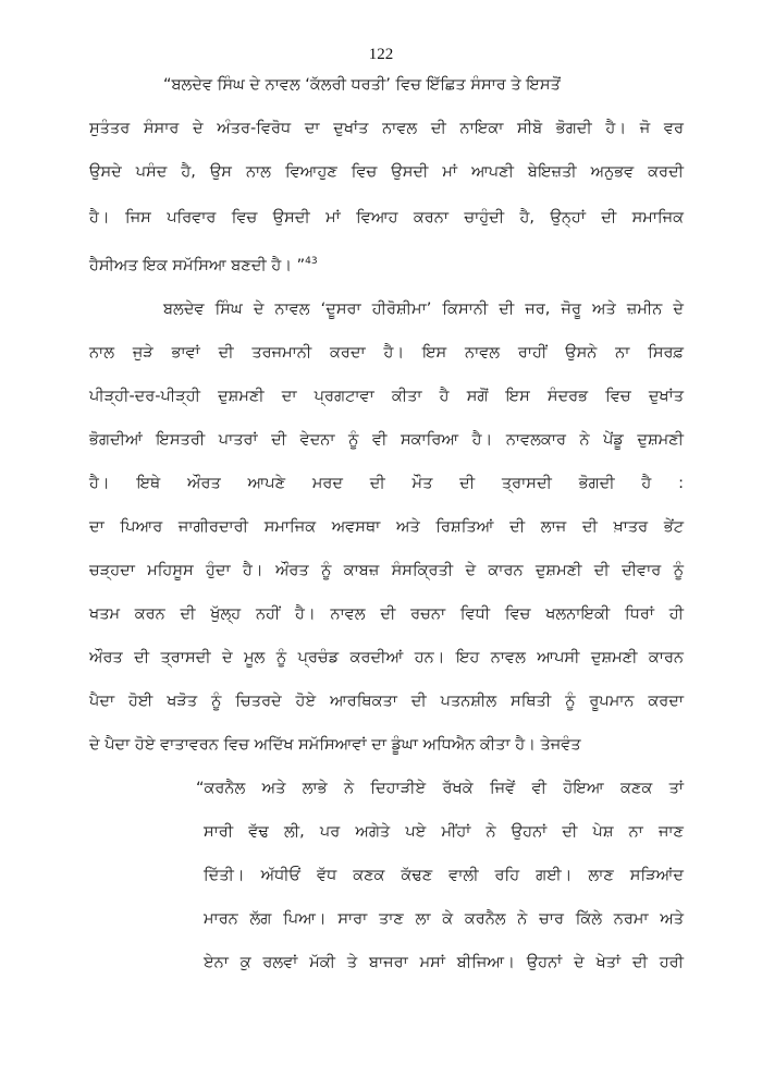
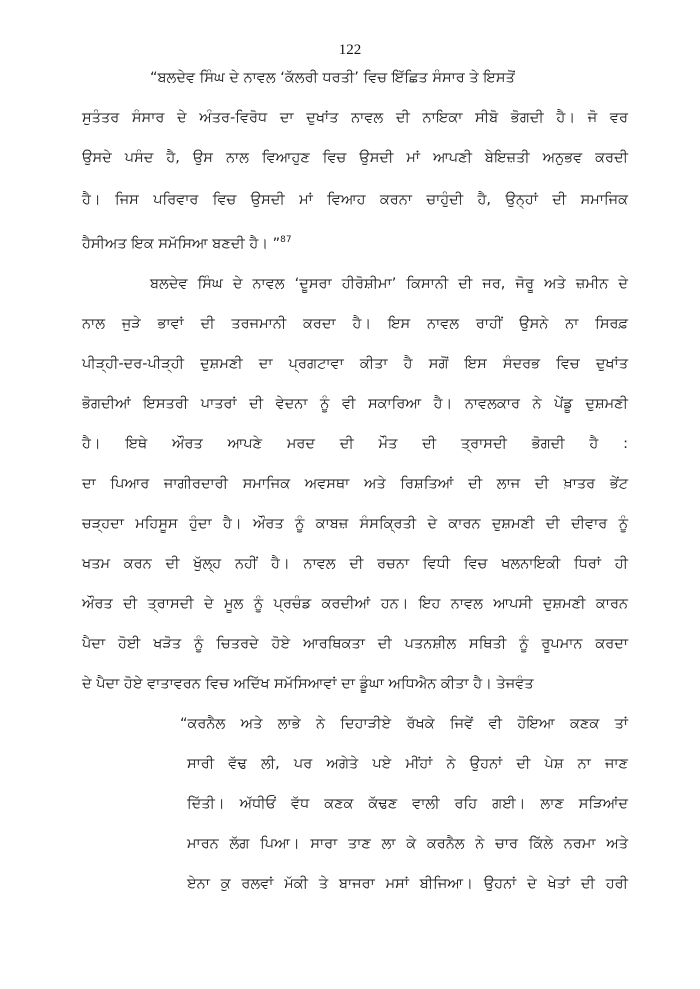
  122
  “ਬਲਦੇਵ ਸਿੰਘ ਦੇ ਨਾਵਲ ‘ਕੱਲਰੀ ਧਰਤੀ’ ਵਿਚ ਇੱਛਿਤ ਸੰਸਾਰ ਤੇ ਇਸਤੋਂ
  ਸੁਤੰਤਰ ਸੰਸਾਰ ਦੇ ਅੰਤਰ-ਵਿਰੋਧ ਦਾ ਦੁਖਾਂਤ ਨਾਵਲ ਦੀ ਨਾਇਕਾ ਸੀਬੋ ਭੋਗਦੀ ਹੈ। ਜੋ ਵਰ
  ਉਸਦੇ ਪਸੰਦ ਹੈ, ਉਸ ਨਾਲ ਵਿਆਹੁਣ ਵਿਚ ਉਸਦੀ ਮਾਂ ਆਪਣੀ ਬੇਇਜ਼ਤੀ ਅਨੁਭਵ ਕਰਦੀ
  ਹੈ। ਜਿਸ ਪਰਿਵਾਰ ਵਿਚ ਉਸਦੀ ਮਾਂ ਵਿਆਹ ਕਰਨਾ ਚਾਹੁੰਦੀ ਹੈ, ਉਨ੍ਹਾਂ ਦੀ ਸਮਾਜਿਕ
- ਹੈਸੀਅਤ ਇਕ ਸਮੱਸਿਆ ਬਣਦੀ ਹੈ। ”43
+ ਹੈਸੀਅਤ ਇਕ ਸਮੱਸਿਆ ਬਣਦੀ ਹੈ। ”87
  ਬਲਦੇਵ ਸਿੰਘ ਦੇ ਨਾਵਲ ‘ਦੂਸਰਾ ਹੀਰੋਸ਼ੀਮਾ’ ਕਿਸਾਨੀ ਦੀ ਜਰ, ਜੋਰੂ ਅਤੇ ਜ਼ਮੀਨ ਦੇ
  ਨਾਲ ਜੁੜੇ ਭਾਵਾਂ ਦੀ ਤਰਜਮਾਨੀ ਕਰਦਾ ਹੈ। ਇਸ ਨਾਵਲ ਰਾਹੀਂ ਉਸਨੇ ਨਾ ਸਿਰਫ਼
  ਪੀੜ੍ਹੀ-ਦਰ-ਪੀੜ੍ਹੀ ਦੁਸ਼ਮਣੀ ਦਾ ਪ੍ਰਗਟਾਵਾ ਕੀਤਾ ਹੈ ਸਗੋਂ ਇਸ ਸੰਦਰਭ ਵਿਚ ਦੁਖਾਂਤ
  ਭੋਗਦੀਆਂ ਇਸਤਰੀ ਪਾਤਰਾਂ ਦੀ ਵੇਦਨਾ ਨੂੰ ਵੀ ਸਕਾਰਿਆ ਹੈ। ਨਾਵਲਕਾਰ ਨੇ ਪੇਂਡੂ ਦੁਸ਼ਮਣੀ
  ਹੈ। ਇਥੇ ਔਰਤ ਆਪਣੇ ਮਰਦ ਦੀ ਮੌਤ ਦੀ ਤ੍ਰਾਸਦੀ ਭੋਗਦੀ ਹੈ :
  ਦਾ ਪਿਆਰ ਜਾਗੀਰਦਾਰੀ ਸਮਾਜਿਕ ਅਵਸਥਾ ਅਤੇ ਰਿਸ਼ਤਿਆਂ ਦੀ ਲਾਜ ਦੀ ਖ਼ਾਤਰ ਭੇਂਟ
  ਚੜ੍ਹਦਾ ਮਹਿਸੂਸ ਹੁੰਦਾ ਹੈ। ਔਰਤ ਨੂੰ ਕਾਬਜ਼ ਸੰਸਕ੍ਰਿਤੀ ਦੇ ਕਾਰਨ ਦੁਸ਼ਮਣੀ ਦੀ ਦੀਵਾਰ ਨੂੰ
  ਖਤਮ ਕਰਨ ਦੀ ਖੁੱਲ੍ਹ ਨਹੀਂ ਹੈ। ਨਾਵਲ ਦੀ ਰਚਨਾ ਵਿਧੀ ਵਿਚ ਖਲਨਾਇਕੀ ਧਿਰਾਂ ਹੀ
  ਔਰਤ ਦੀ ਤ੍ਰਾਸਦੀ ਦੇ ਮੂਲ ਨੂੰ ਪ੍ਰਚੰਡ ਕਰਦੀਆਂ ਹਨ। ਇਹ ਨਾਵਲ ਆਪਸੀ ਦੁਸ਼ਮਣੀ ਕਾਰਨ
  ਪੈਦਾ ਹੋਈ ਖੜੋਤ ਨੂੰ ਚਿਤਰਦੇ ਹੋਏ ਆਰਥਿਕਤਾ ਦੀ ਪਤਨਸ਼ੀਲ ਸਥਿਤੀ ਨੂੰ ਰੂਪਮਾਨ ਕਰਦਾ
  ਦੇ ਪੈਦਾ ਹੋਏ ਵਾਤਾਵਰਨ ਵਿਚ ਅਦਿੱਖ ਸਮੱਸਿਆਵਾਂ ਦਾ ਡੂੰਘਾ ਅਧਿਐਨ ਕੀਤਾ ਹੈ। ਤੇਜਵੰਤ
  “ਕਰਨੈਲ ਅਤੇ ਲਾਭੇ ਨੇ ਦਿਹਾੜੀਏ ਰੱਖਕੇ ਜਿਵੇਂ ਵੀ ਹੋਇਆ ਕਣਕ ਤਾਂ
  ਸਾਰੀ ਵੱਢ ਲੀ, ਪਰ ਅਗੇਤੇ ਪਏ ਮੀਂਹਾਂ ਨੇ ਉਹਨਾਂ ਦੀ ਪੇਸ਼ ਨਾ ਜਾਣ
  ਦਿੱਤੀ। ਅੱਧੀਓਂ ਵੱਧ ਕਣਕ ਕੱਢਣ ਵਾਲੀ ਰਹਿ ਗਈ। ਲਾਣ ਸੜਿਆਂਦ
  ਮਾਰਨ ਲੱਗ ਪਿਆ। ਸਾਰਾ ਤਾਣ ਲਾ ਕੇ ਕਰਨੈਲ ਨੇ ਚਾਰ ਕਿੱਲੇ ਨਰਮਾ ਅਤੇ
  ਏਨਾ ਕੁ ਰਲਵਾਂ ਮੱਕੀ ਤੇ ਬਾਜਰਾ ਮਸਾਂ ਬੀਜਿਆ। ਉਹਨਾਂ ਦੇ ਖੇਤਾਂ ਦੀ ਹਰੀ
